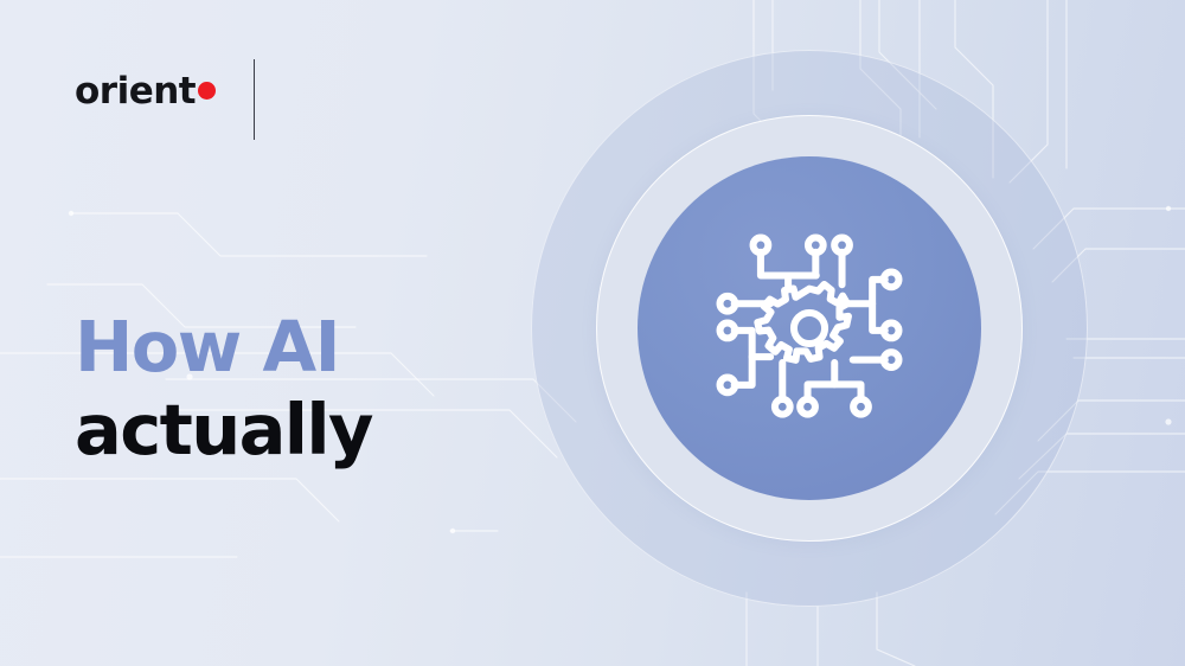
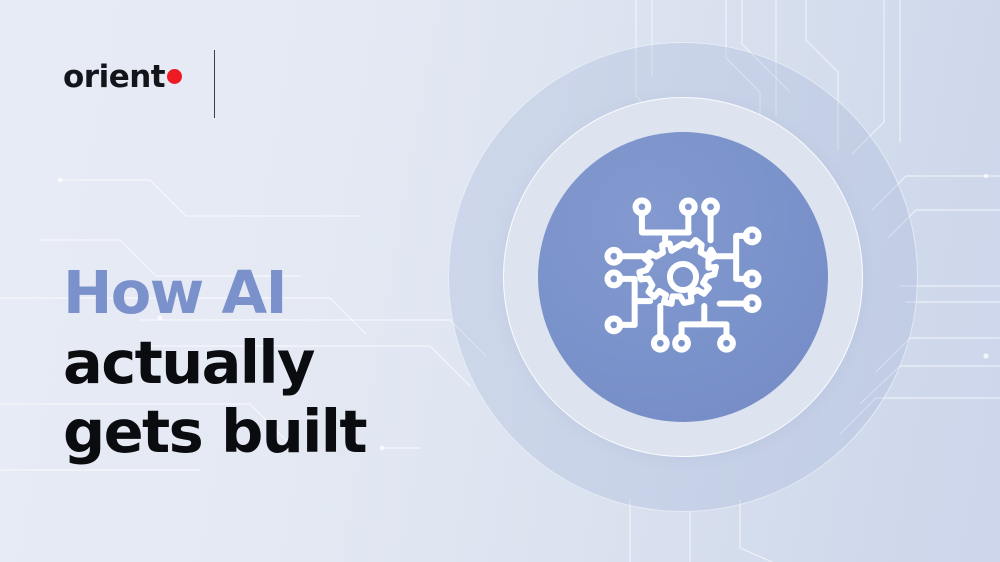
  orient
  How AI
  actually
+ gets built
